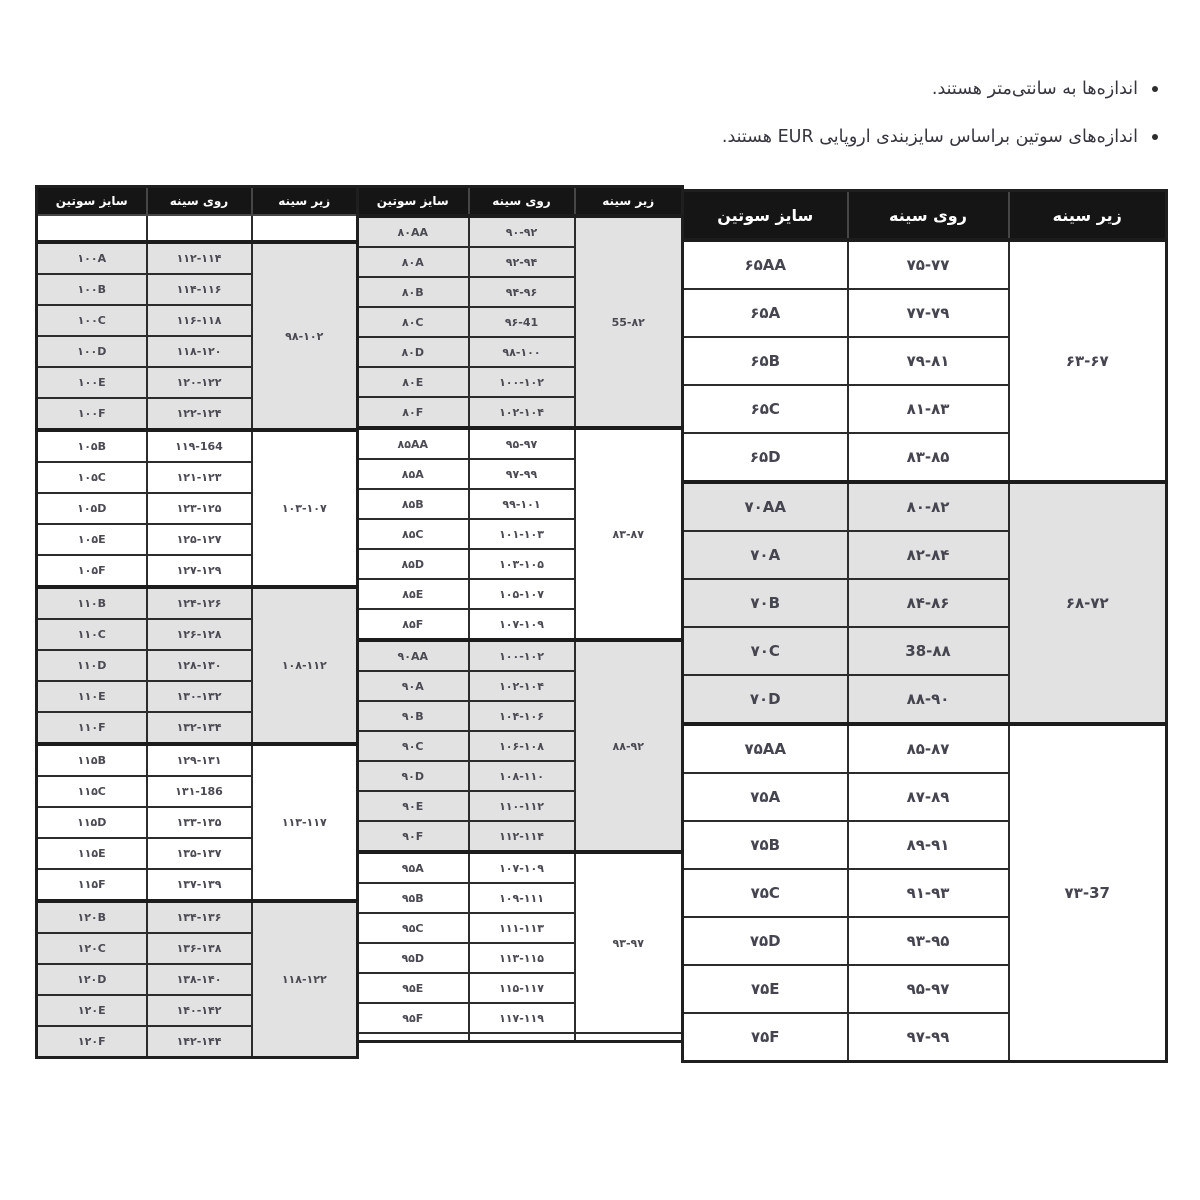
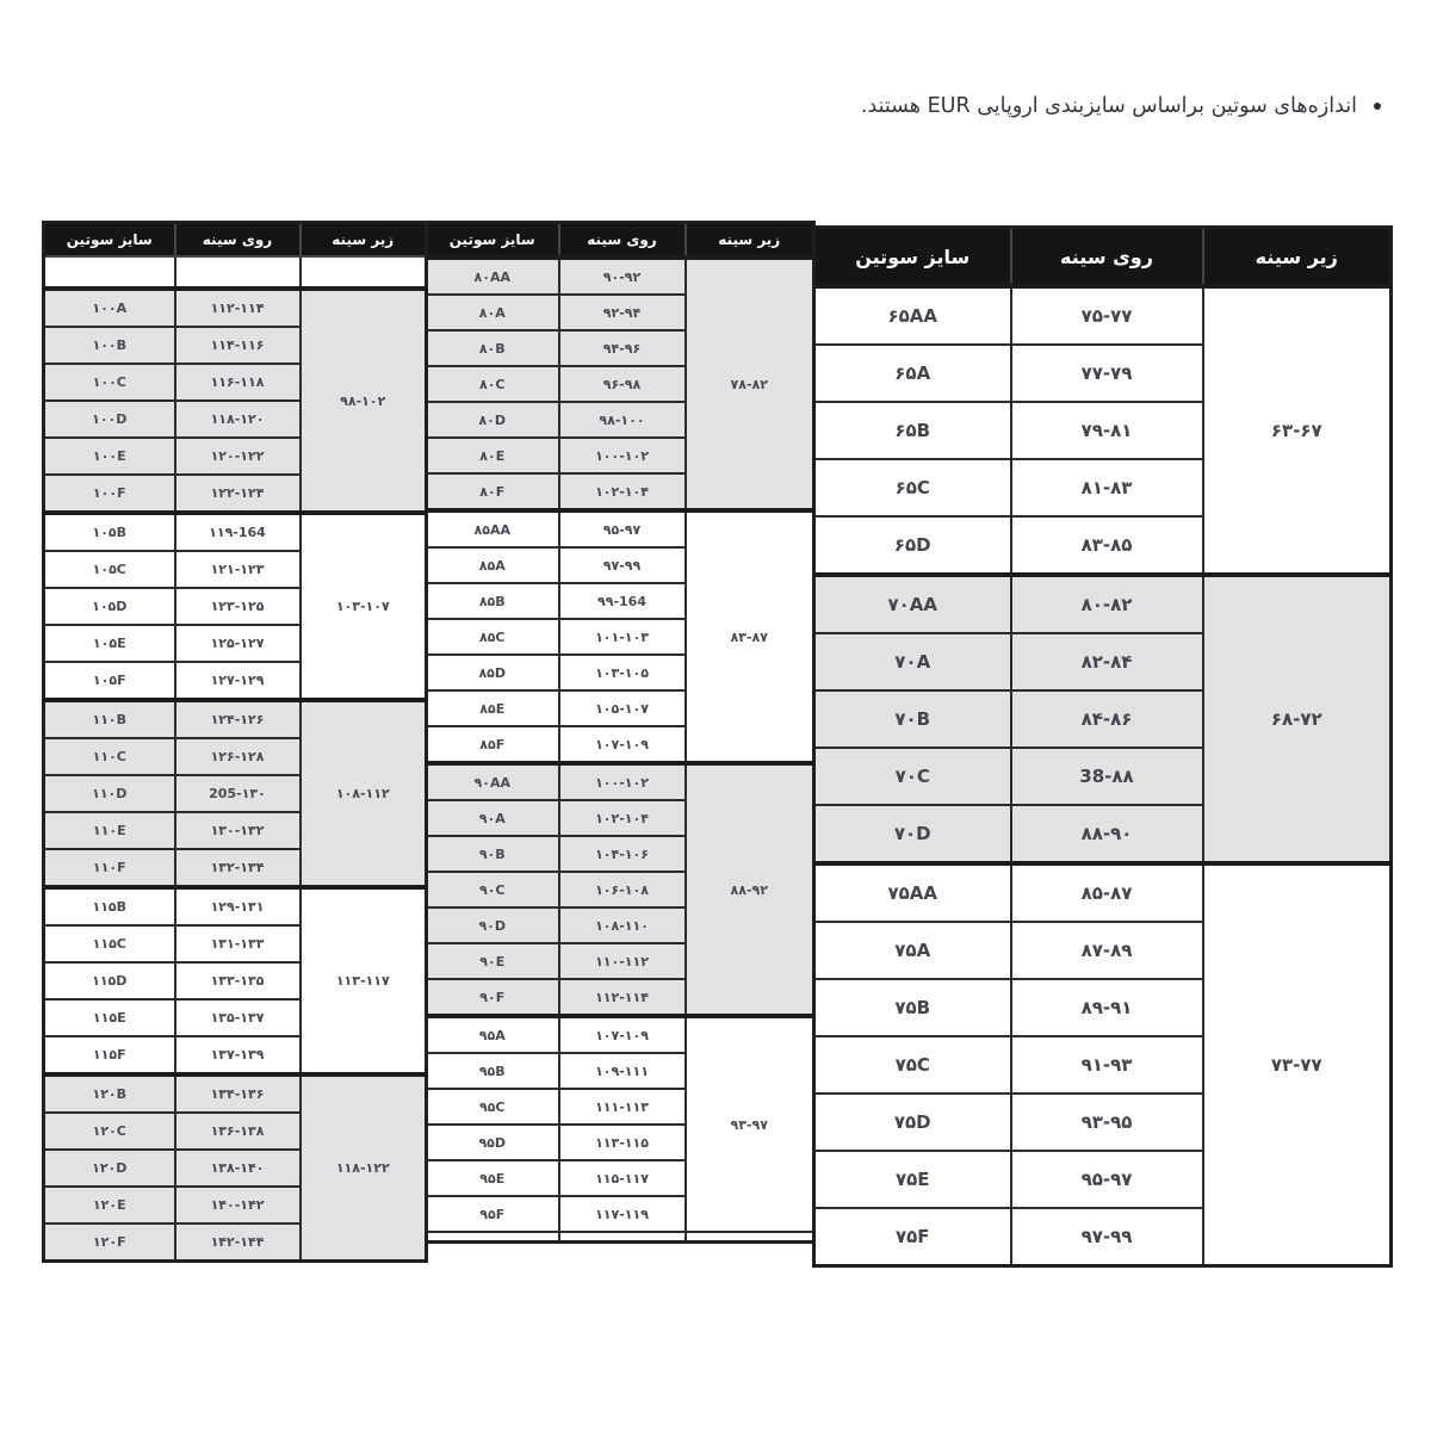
- اندازه‌ها به سانتی‌متر هستند.
  اندازه‌های سوتین براساس سایزبندی اروپایی EUR هستند.
  سایز سوتین	روی سینه	زیر سینه
  ۶۵AA	۷۵-۷۷	۶۳-۶۷
  ۶۵A	۷۷-۷۹
  ۶۵B	۷۹-۸۱
  ۶۵C	۸۱-۸۳
  ۶۵D	۸۳-۸۵
  ۷۰AA	۸۰-۸۲	۶۸-۷۲
  ۷۰A	۸۲-۸۴
  ۷۰B	۸۴-۸۶
  ۷۰C	38-۸۸
  ۷۰D	۸۸-۹۰
- ۷۵AA	۸۵-۸۷	۷۳-37
+ ۷۵AA	۸۵-۸۷	۷۳-۷۷
  ۷۵A	۸۷-۸۹
  ۷۵B	۸۹-۹۱
  ۷۵C	۹۱-۹۳
  ۷۵D	۹۳-۹۵
  ۷۵E	۹۵-۹۷
  ۷۵F	۹۷-۹۹
  سایز سوتین	روی سینه	زیر سینه
- ۸۰AA	۹۰-۹۲	55-۸۲
+ ۸۰AA	۹۰-۹۲	۷۸-۸۲
  ۸۰A	۹۲-۹۴
  ۸۰B	۹۴-۹۶
- ۸۰C	۹۶-41
+ ۸۰C	۹۶-۹۸
  ۸۰D	۹۸-۱۰۰
  ۸۰E	۱۰۰-۱۰۲
  ۸۰F	۱۰۲-۱۰۴
  ۸۵AA	۹۵-۹۷	۸۳-۸۷
  ۸۵A	۹۷-۹۹
- ۸۵B	۹۹-۱۰۱
+ ۸۵B	۹۹-164
  ۸۵C	۱۰۱-۱۰۳
  ۸۵D	۱۰۳-۱۰۵
  ۸۵E	۱۰۵-۱۰۷
  ۸۵F	۱۰۷-۱۰۹
  ۹۰AA	۱۰۰-۱۰۲	۸۸-۹۲
  ۹۰A	۱۰۲-۱۰۴
  ۹۰B	۱۰۴-۱۰۶
  ۹۰C	۱۰۶-۱۰۸
  ۹۰D	۱۰۸-۱۱۰
  ۹۰E	۱۱۰-۱۱۲
  ۹۰F	۱۱۲-۱۱۴
  ۹۵A	۱۰۷-۱۰۹	۹۳-۹۷
  ۹۵B	۱۰۹-۱۱۱
  ۹۵C	۱۱۱-۱۱۳
  ۹۵D	۱۱۳-۱۱۵
  ۹۵E	۱۱۵-۱۱۷
  ۹۵F	۱۱۷-۱۱۹
  سایز سوتین	روی سینه	زیر سینه
  ۱۰۰A	۱۱۲-۱۱۴	۹۸-۱۰۲
  ۱۰۰B	۱۱۴-۱۱۶
  ۱۰۰C	۱۱۶-۱۱۸
  ۱۰۰D	۱۱۸-۱۲۰
  ۱۰۰E	۱۲۰-۱۲۲
  ۱۰۰F	۱۲۲-۱۲۴
  ۱۰۵B	۱۱۹-164	۱۰۳-۱۰۷
  ۱۰۵C	۱۲۱-۱۲۳
  ۱۰۵D	۱۲۳-۱۲۵
  ۱۰۵E	۱۲۵-۱۲۷
  ۱۰۵F	۱۲۷-۱۲۹
  ۱۱۰B	۱۲۴-۱۲۶	۱۰۸-۱۱۲
  ۱۱۰C	۱۲۶-۱۲۸
- ۱۱۰D	۱۲۸-۱۳۰
+ ۱۱۰D	205-۱۳۰
  ۱۱۰E	۱۳۰-۱۳۲
  ۱۱۰F	۱۳۲-۱۳۴
  ۱۱۵B	۱۲۹-۱۳۱	۱۱۳-۱۱۷
- ۱۱۵C	۱۳۱-186
+ ۱۱۵C	۱۳۱-۱۳۳
  ۱۱۵D	۱۳۳-۱۳۵
  ۱۱۵E	۱۳۵-۱۳۷
  ۱۱۵F	۱۳۷-۱۳۹
  ۱۲۰B	۱۳۴-۱۳۶	۱۱۸-۱۲۲
  ۱۲۰C	۱۳۶-۱۳۸
  ۱۲۰D	۱۳۸-۱۴۰
  ۱۲۰E	۱۴۰-۱۴۲
  ۱۲۰F	۱۴۲-۱۴۴
